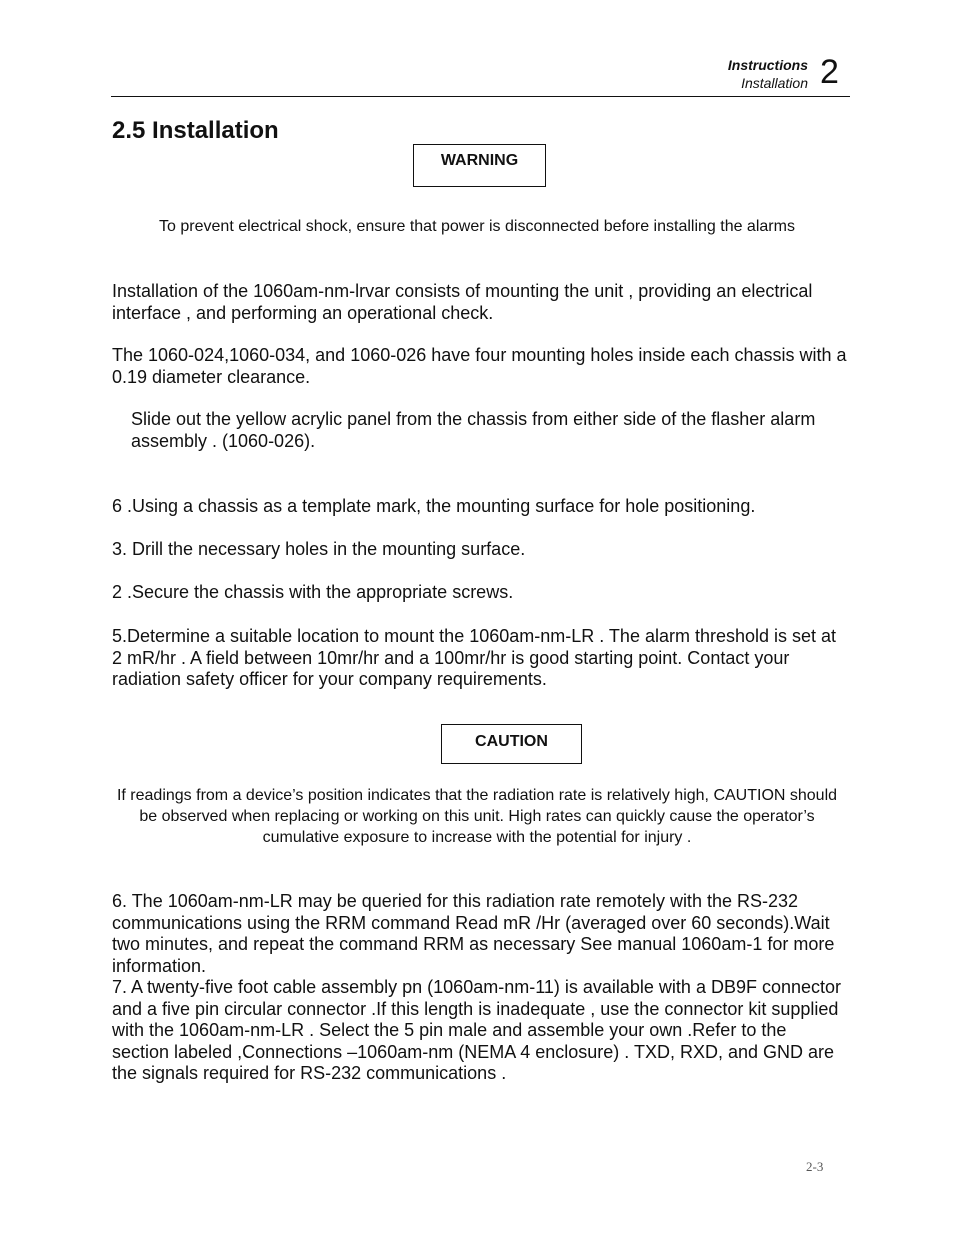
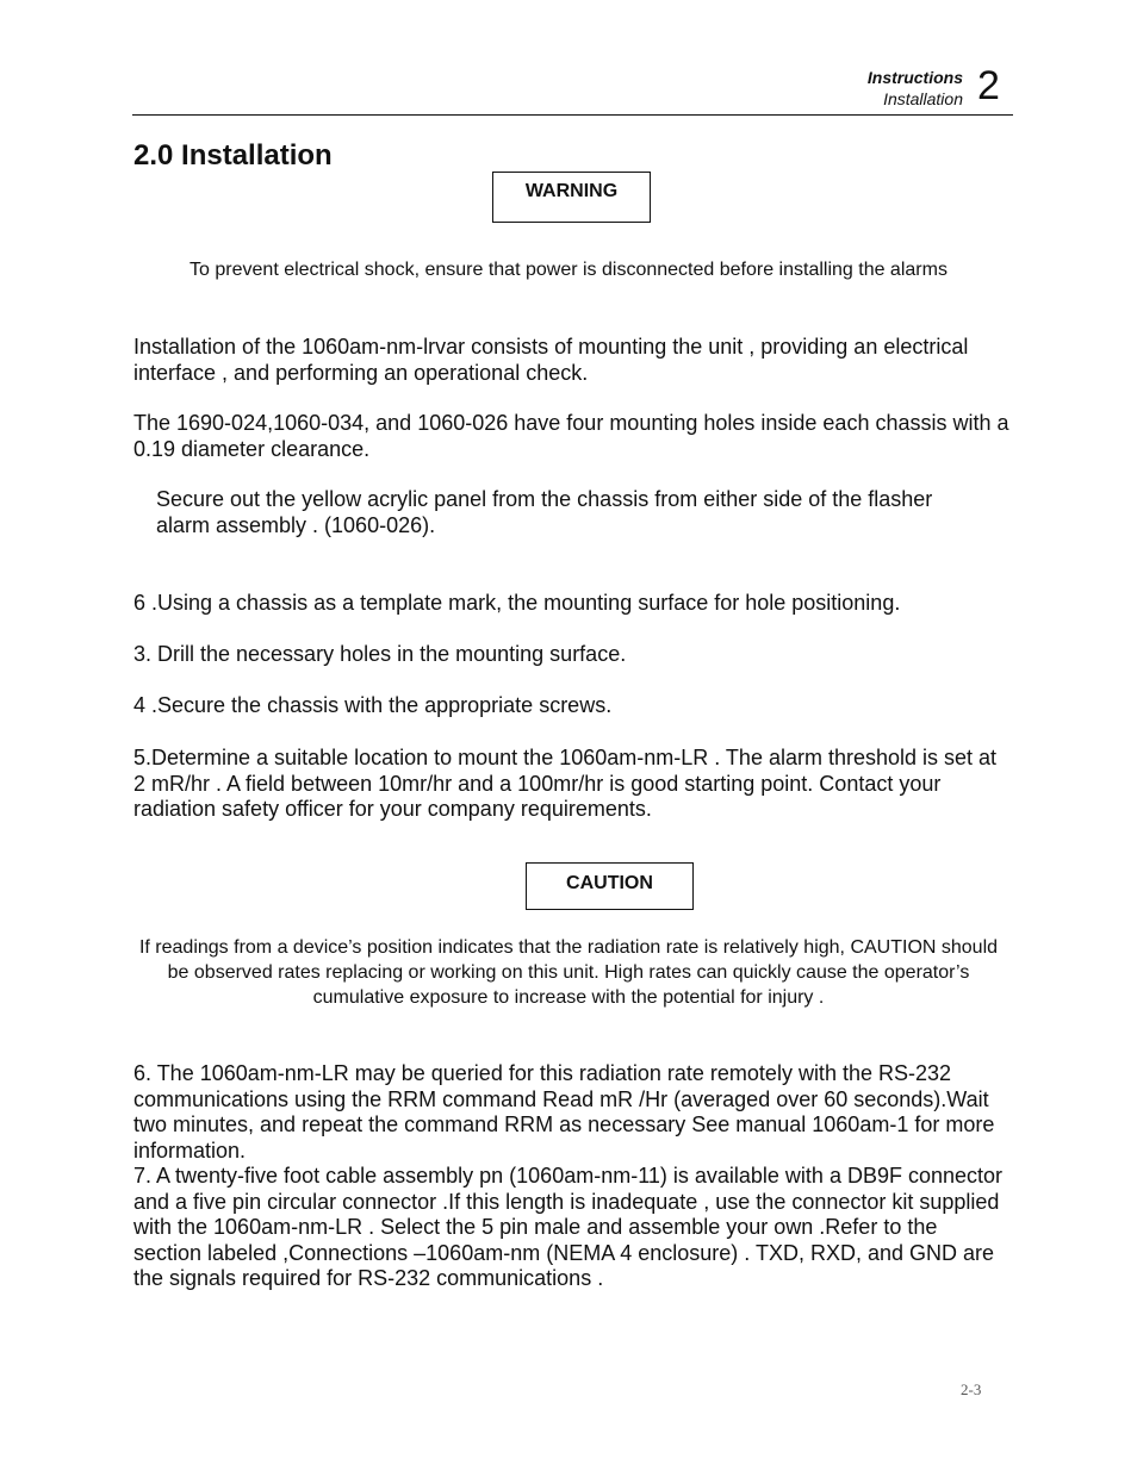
  Instructions
  Installation
  2
- 2.5 Installation
+ 2.0 Installation
  WARNING
  To prevent electrical shock, ensure that power is disconnected before installing the alarms
  Installation of the 1060am-nm-lrvar consists of mounting the unit , providing an electrical interface , and performing an operational check.
- The 1060-024,1060-034, and 1060-026 have four mounting holes inside each chassis with a 0.19 diameter clearance.
+ The 1690-024,1060-034, and 1060-026 have four mounting holes inside each chassis with a 0.19 diameter clearance.
- Slide out the yellow acrylic panel from the chassis from either side of the flasher alarm assembly . (1060-026).
+ Secure out the yellow acrylic panel from the chassis from either side of the flasher alarm assembly . (1060-026).
  6 .Using a chassis as a template mark, the mounting surface for hole positioning.
  3. Drill the necessary holes in the mounting surface.
- 2 .Secure the chassis with the appropriate screws.
+ 4 .Secure the chassis with the appropriate screws.
  5.Determine a suitable location to mount the 1060am-nm-LR . The alarm threshold is set at 2 mR/hr . A field between 10mr/hr and a 100mr/hr is good starting point. Contact your radiation safety officer for your company requirements.
  CAUTION
- If readings from a device’s position indicates that the radiation rate is relatively high, CAUTION should be observed when replacing or working on this unit. High rates can quickly cause the operator’s cumulative exposure to increase with the potential for injury .
+ If readings from a device’s position indicates that the radiation rate is relatively high, CAUTION should be observed rates replacing or working on this unit. High rates can quickly cause the operator’s cumulative exposure to increase with the potential for injury .
  6. The 1060am-nm-LR may be queried for this radiation rate remotely with the RS-232 communications using the RRM command Read mR /Hr (averaged over 60 seconds).Wait two minutes, and repeat the command RRM as necessary See manual 1060am-1 for more information.
  7. A twenty-five foot cable assembly pn (1060am-nm-11) is available with a DB9F connector and a five pin circular connector .If this length is inadequate , use the connector kit supplied with the 1060am-nm-LR . Select the 5 pin male and assemble your own .Refer to the section labeled ,Connections –1060am-nm (NEMA 4 enclosure) . TXD, RXD, and GND are the signals required for RS-232 communications .
  2-3
